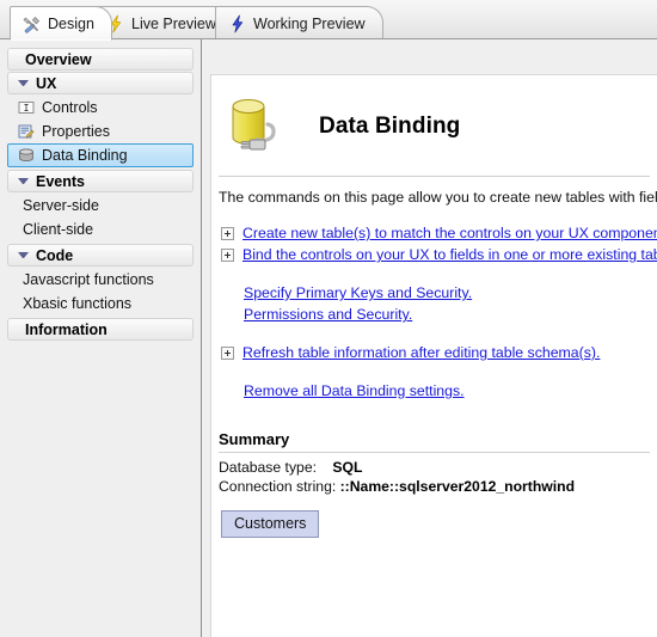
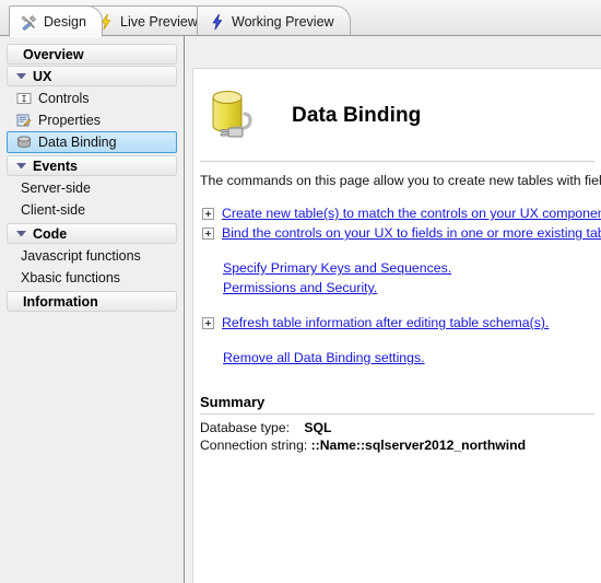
  Design
  Live Preview
  Working Preview
  Overview
  UX
  Controls
  Properties
  Data Binding
  Events
  Server-side
  Client-side
  Code
  Javascript functions
  Xbasic functions
  Information
  Data Binding
  The commands on this page allow you to create new tables with fiel
  Create new table(s) to match the controls on your UX compone
  Bind the controls on your UX to fields in one or more existing ta
- Specify Primary Keys and Security.
+ Specify Primary Keys and Sequences.
  Permissions and Security.
  Refresh table information after editing table schema(s).
  Remove all Data Binding settings.
  Summary
  Database type: SQL
  Connection string: ::Name::sqlserver2012_northwind
- Customers
